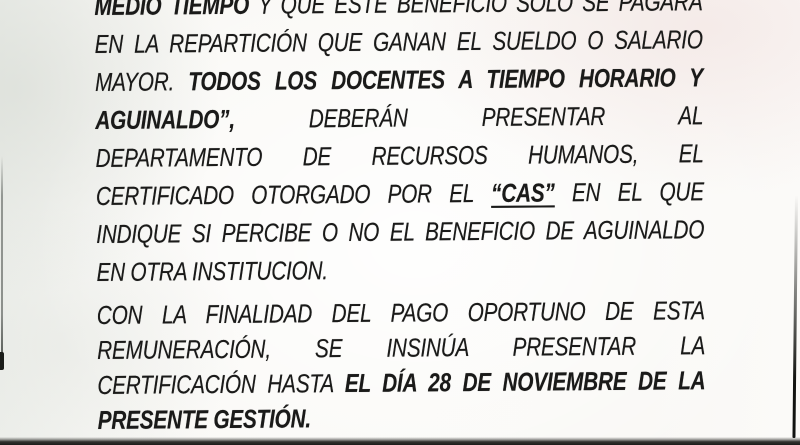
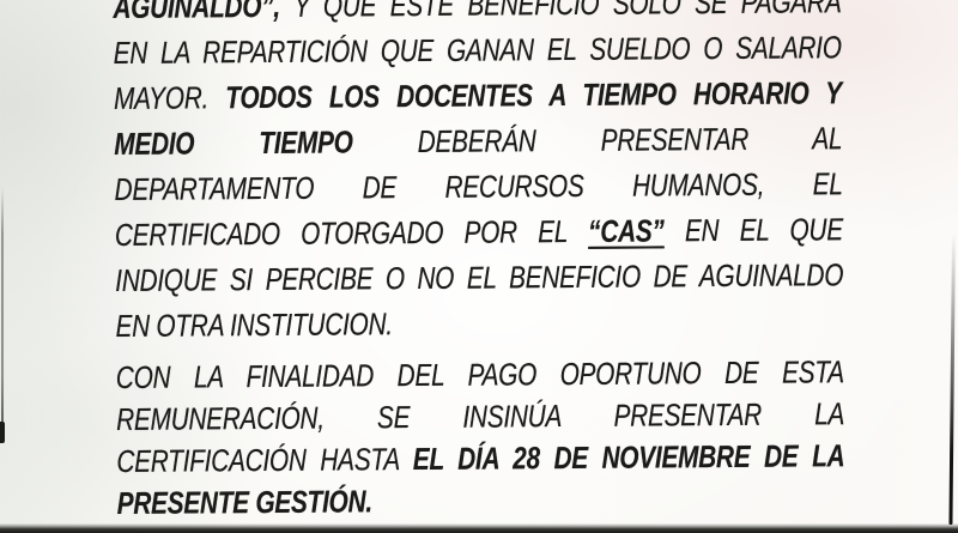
- MEDIO TIEMPO Y QUE ESTE BENEFICIO SOLO SE PAGARÁ
+ AGUINALDO”, Y QUE ESTE BENEFICIO SOLO SE PAGARÁ
  EN LA REPARTICIÓN QUE GANAN EL SUELDO O SALARIO
  MAYOR. TODOS LOS DOCENTES A TIEMPO HORARIO Y
- AGUINALDO”, DEBERÁN PRESENTAR AL
+ MEDIO TIEMPO DEBERÁN PRESENTAR AL
  DEPARTAMENTO DE RECURSOS HUMANOS, EL
  CERTIFICADO OTORGADO POR EL “CAS” EN EL QUE
  INDIQUE SI PERCIBE O NO EL BENEFICIO DE AGUINALDO
  EN OTRA INSTITUCION.
  CON LA FINALIDAD DEL PAGO OPORTUNO DE ESTA
  REMUNERACIÓN, SE INSINÚA PRESENTAR LA
  CERTIFICACIÓN HASTA EL DÍA 28 DE NOVIEMBRE DE LA
  PRESENTE GESTIÓN.
